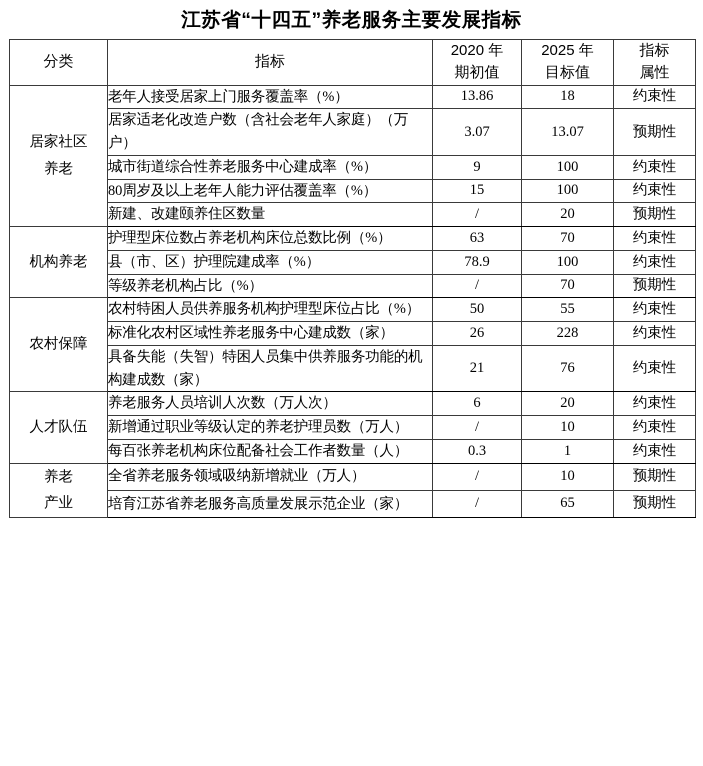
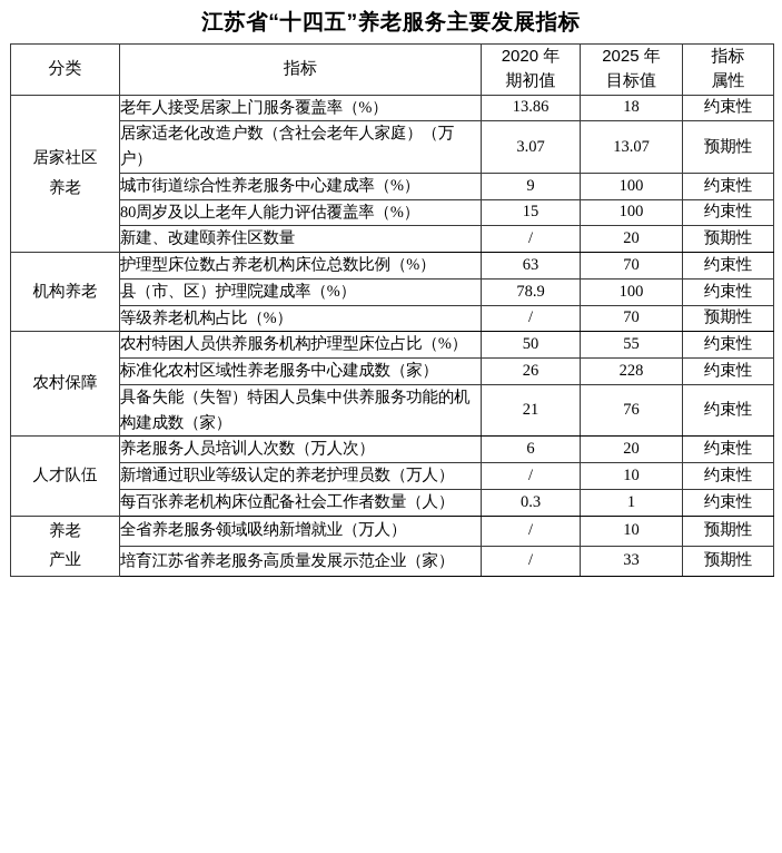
  江苏省“十四五”养老服务主要发展指标
  分类	指标	2020 年 期初值	2025 年 目标值	指标 属性
  居家社区养老	老年人接受居家上门服务覆盖率（%）	13.86	18	约束性
  居家适老化改造户数（含社会老年人家庭）（万户）	3.07	13.07	预期性
  城市街道综合性养老服务中心建成率（%）	9	100	约束性
  80周岁及以上老年人能力评估覆盖率（%）	15	100	约束性
  新建、改建颐养住区数量	/	20	预期性
  机构养老	护理型床位数占养老机构床位总数比例（%）	63	70	约束性
  县（市、区）护理院建成率（%）	78.9	100	约束性
  等级养老机构占比（%）	/	70	预期性
  农村保障	农村特困人员供养服务机构护理型床位占比（%）	50	55	约束性
  标准化农村区域性养老服务中心建成数（家）	26	228	约束性
  具备失能（失智）特困人员集中供养服务功能的机构建成数（家）	21	76	约束性
  人才队伍	养老服务人员培训人次数（万人次）	6	20	约束性
  新增通过职业等级认定的养老护理员数（万人）	/	10	约束性
  每百张养老机构床位配备社会工作者数量（人）	0.3	1	约束性
  养老产业	全省养老服务领域吸纳新增就业（万人）	/	10	预期性
- 培育江苏省养老服务高质量发展示范企业（家）	/	65	预期性
+ 培育江苏省养老服务高质量发展示范企业（家）	/	33	预期性
